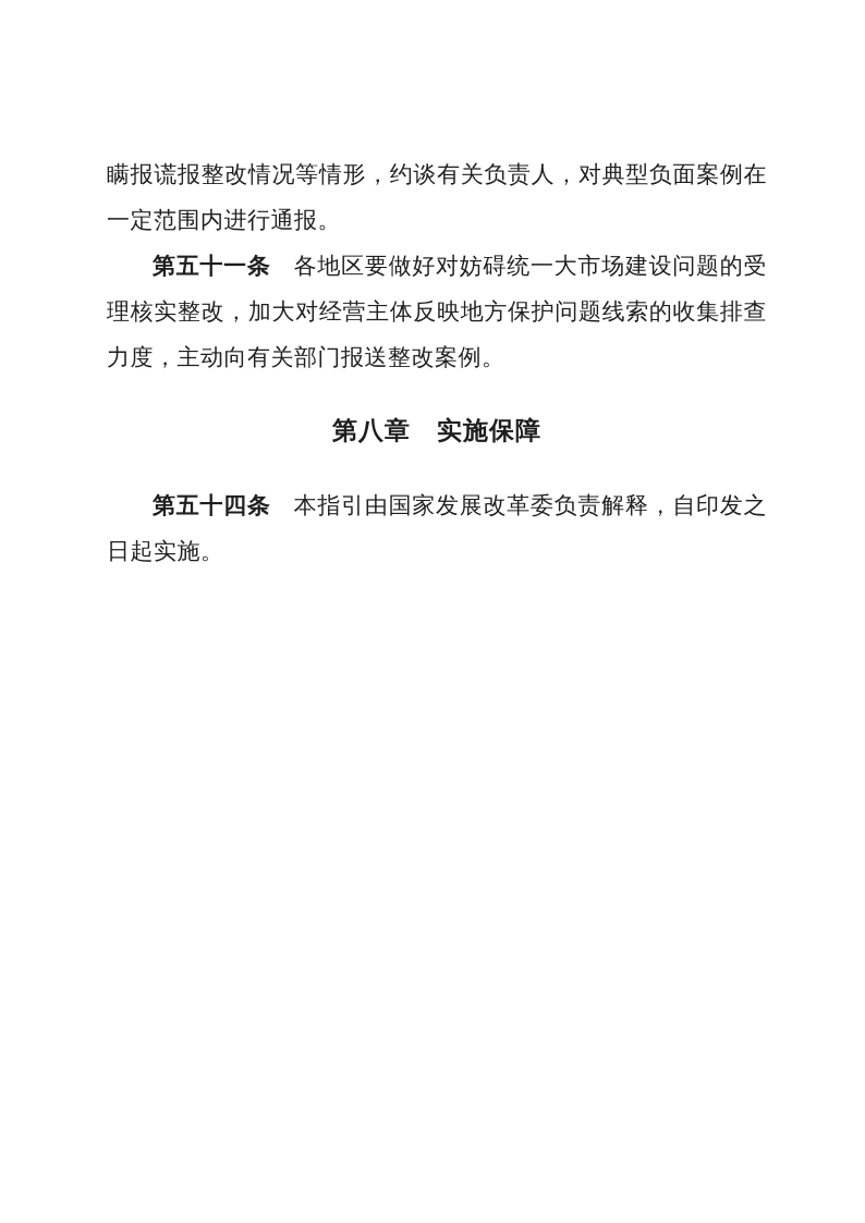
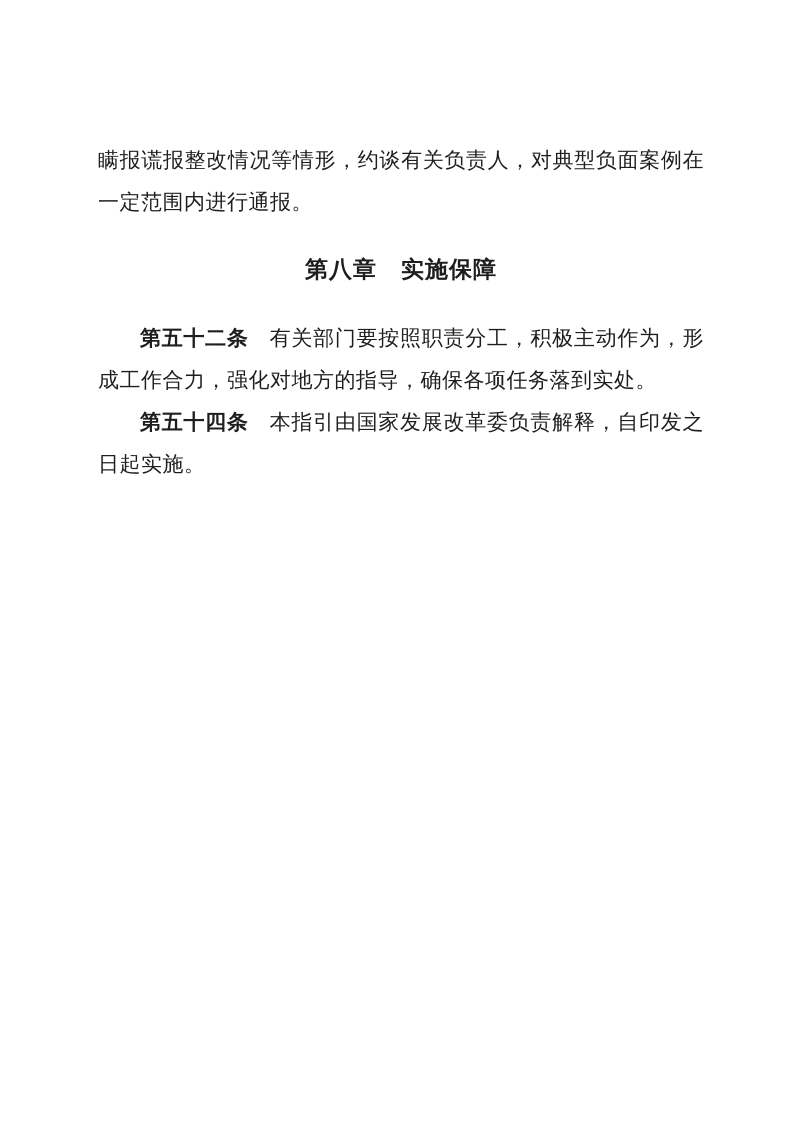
  瞒报谎报整改情况等情形，约谈有关负责人，对典型负面案例在一定范围内进行通报。
- 第五十一条 各地区要做好对妨碍统一大市场建设问题的受理核实整改，加大对经营主体反映地方保护问题线索的收集排查力度，主动向有关部门报送整改案例。
  第八章 实施保障
+ 第五十二条 有关部门要按照职责分工，积极主动作为，形成工作合力，强化对地方的指导，确保各项任务落到实处。
  第五十四条 本指引由国家发展改革委负责解释，自印发之日起实施。
